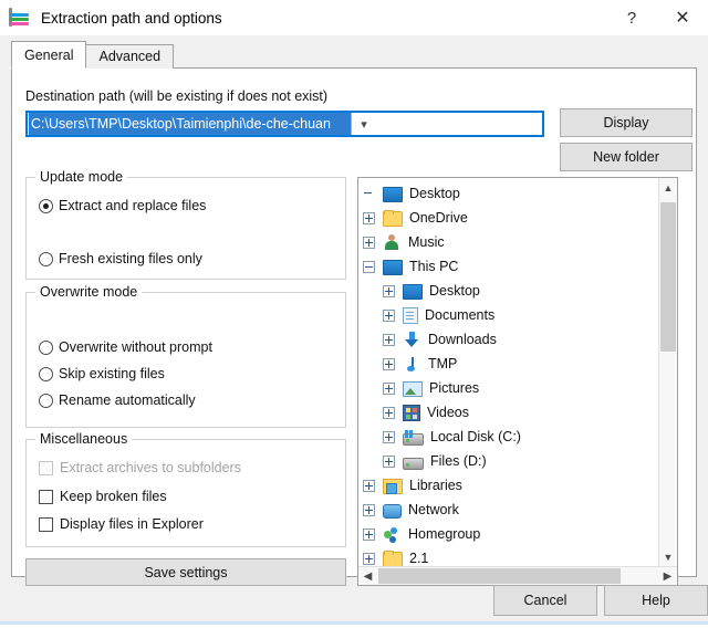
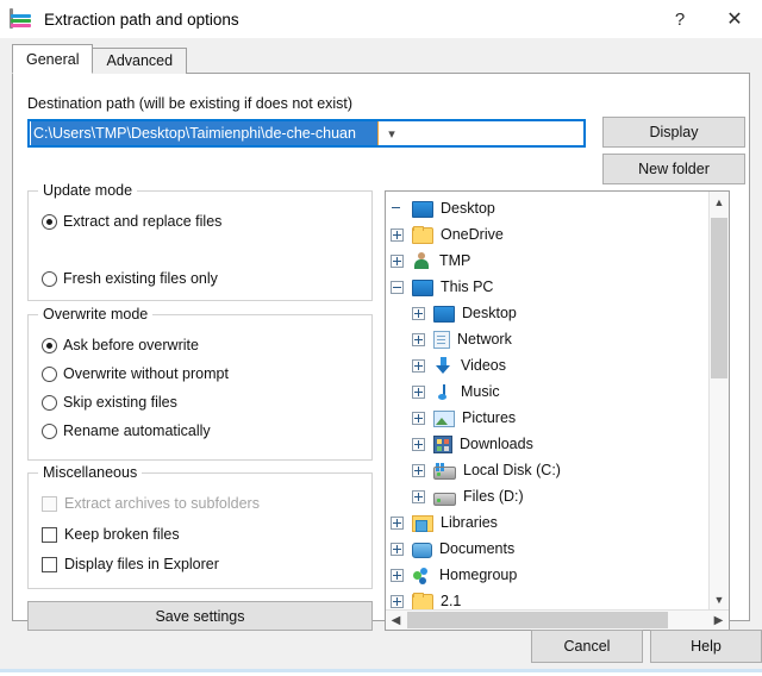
  Extraction path and options
  ?
  ✕
  General
  Advanced
  Destination path (will be existing if does not exist)
  C:\Users\TMP\Desktop\Taimienphi\de-che-chuan
  ▾
  Display
  New folder
  Update mode
  Extract and replace files
  Fresh existing files only
  Overwrite mode
+ Ask before overwrite
  Overwrite without prompt
  Skip existing files
  Rename automatically
  Miscellaneous
  Extract archives to subfolders
  Keep broken files
  Display files in Explorer
  Save settings
  Desktop
  OneDrive
- Music
+ TMP
  This PC
  Desktop
- Documents
+ Network
- Downloads
+ Videos
- TMP
+ Music
  Pictures
- Videos
+ Downloads
  Local Disk (C:)
  Files (D:)
  Libraries
- Network
+ Documents
  Homegroup
  2.1
  ▲
  ▼
  ◀
  ▶
  Cancel
  Help
